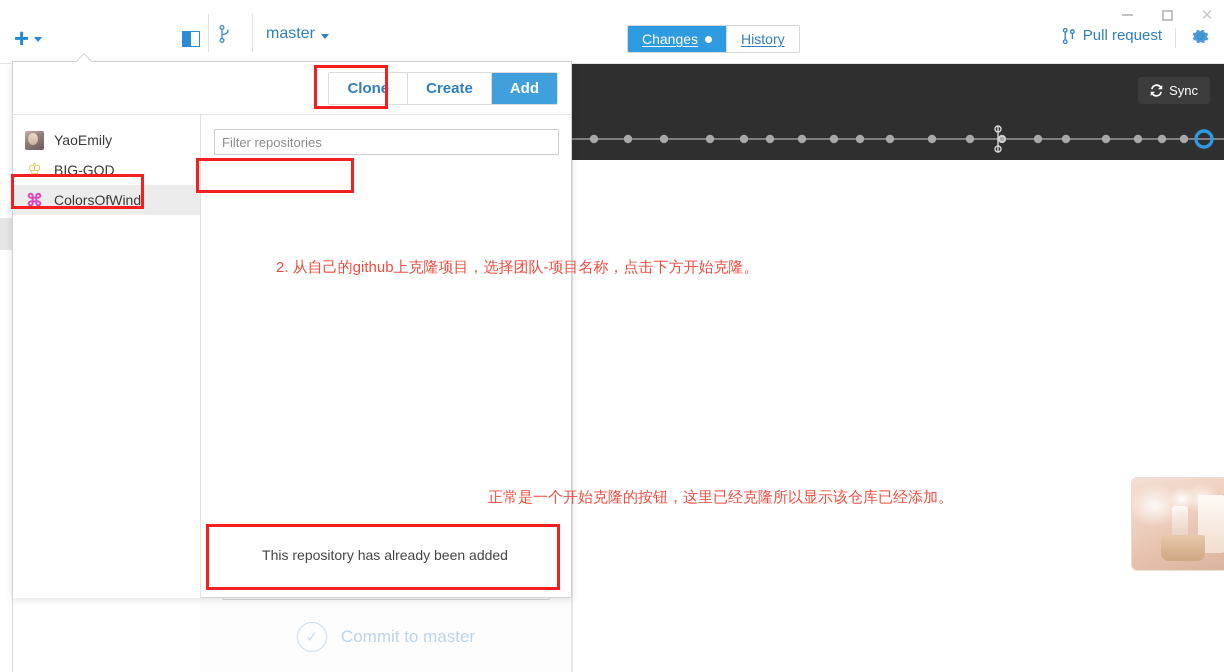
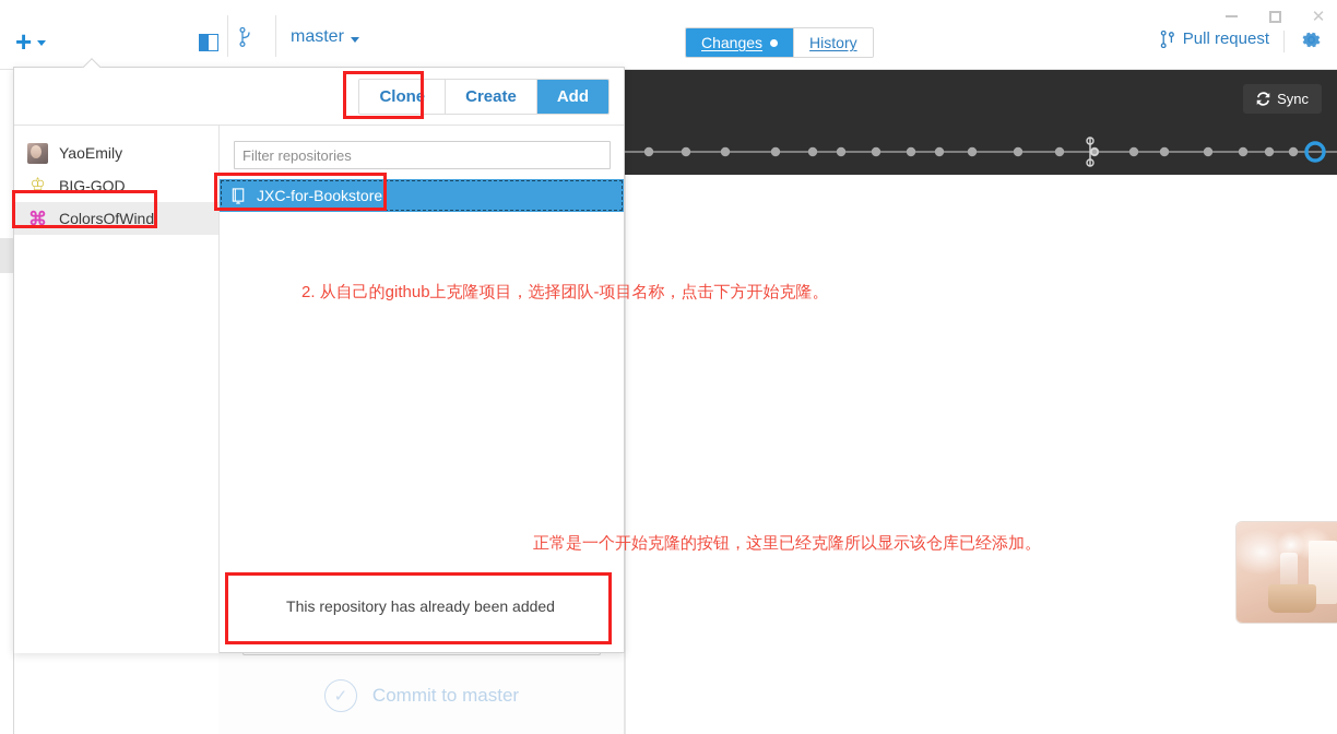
  ✓
  Commit to master
  Sync
  ✕
  +
  master
  Changes
  History
  Pull request
  Clone
  Create
  Add
  YaoEmily
  ♔
  BIG-GOD
  ⌘
  ColorsOfWind
  Filter repositories
+ JXC-for-Bookstore
  This repository has already been added
  2. 从自己的github上克隆项目，选择团队-项目名称，点击下方开始克隆。
  正常是一个开始克隆的按钮，这里已经克隆所以显示该仓库已经添加。
